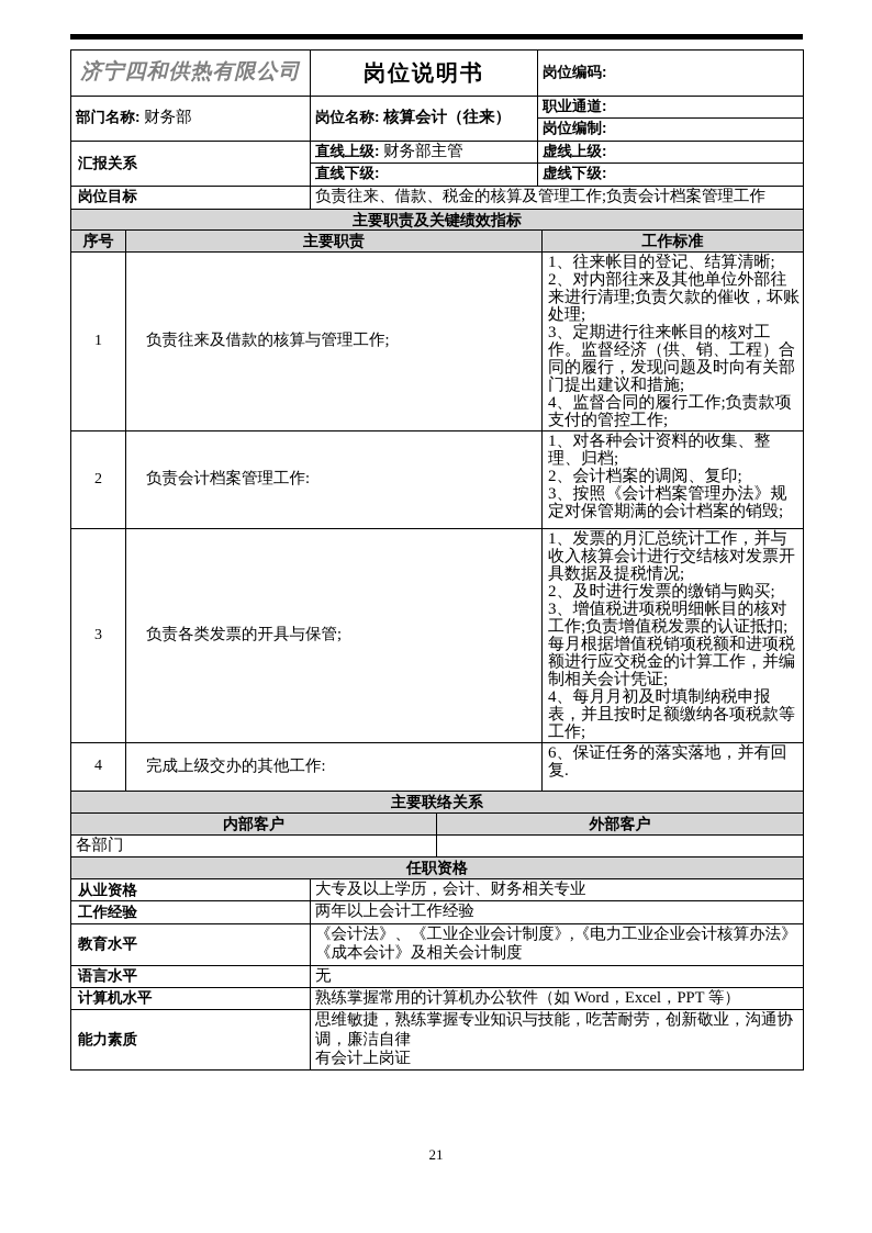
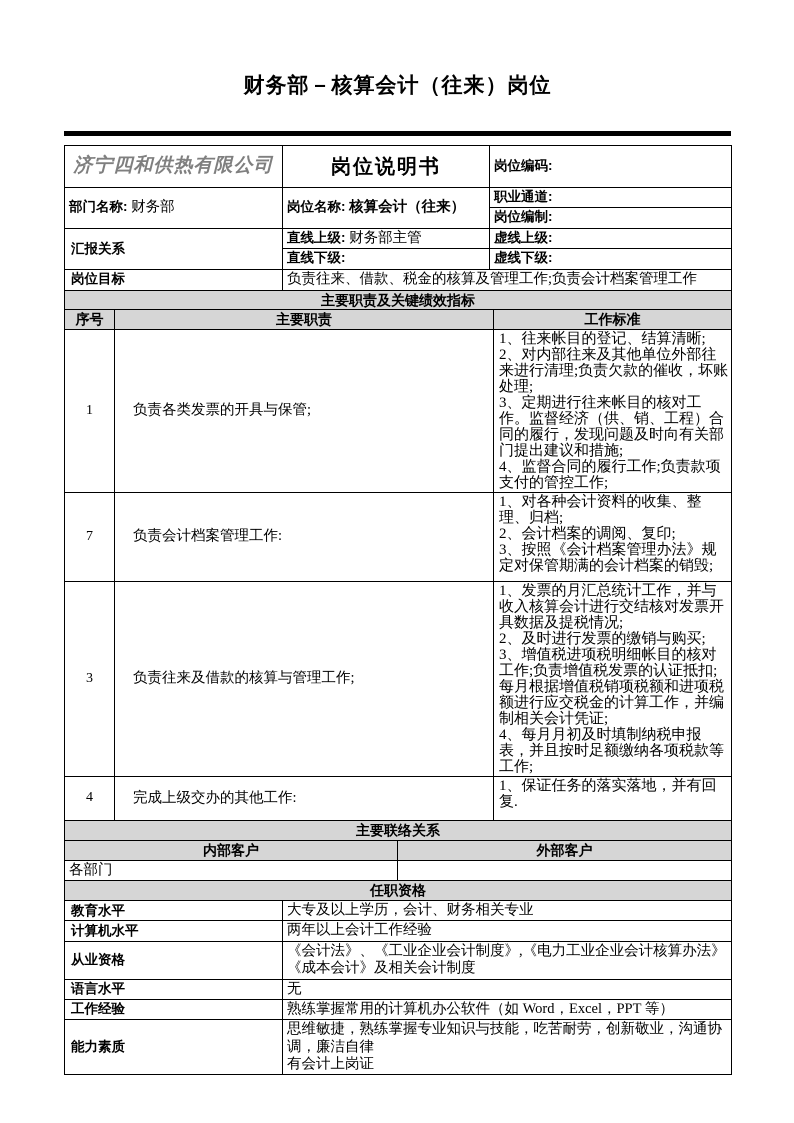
+ 财务部－核算会计（往来）岗位
  济宁四和供热有限公司	岗位说明书	岗位编码:
  部门名称: 财务部	岗位名称: 核算会计（往来）	职业通道:
  岗位编制:
  汇报关系	直线上级: 财务部主管	虚线上级:
  直线下级:	虚线下级:
  岗位目标	负责往来、借款、税金的核算及管理工作;负责会计档案管理工作
  主要职责及关键绩效指标
  序号	主要职责	工作标准
- 1	负责往来及借款的核算与管理工作;	1、往来帐目的登记、结算清晰; 2、对内部往来及其他单位外部往来进行清理;负责欠款的催收，坏账处理; 3、定期进行往来帐目的核对工作。监督经济（供、销、工程）合同的履行，发现问题及时向有关部门提出建议和措施; 4、监督合同的履行工作;负责款项支付的管控工作;
+ 1	负责各类发票的开具与保管;	1、往来帐目的登记、结算清晰; 2、对内部往来及其他单位外部往来进行清理;负责欠款的催收，坏账处理; 3、定期进行往来帐目的核对工作。监督经济（供、销、工程）合同的履行，发现问题及时向有关部门提出建议和措施; 4、监督合同的履行工作;负责款项支付的管控工作;
- 2	负责会计档案管理工作:	1、对各种会计资料的收集、整理、归档; 2、会计档案的调阅、复印; 3、按照《会计档案管理办法》规定对保管期满的会计档案的销毁;
+ 7	负责会计档案管理工作:	1、对各种会计资料的收集、整理、归档; 2、会计档案的调阅、复印; 3、按照《会计档案管理办法》规定对保管期满的会计档案的销毁;
- 3	负责各类发票的开具与保管;	1、发票的月汇总统计工作，并与收入核算会计进行交结核对发票开具数据及提税情况; 2、及时进行发票的缴销与购买; 3、增值税进项税明细帐目的核对工作;负责增值税发票的认证抵扣;每月根据增值税销项税额和进项税额进行应交税金的计算工作，并编制相关会计凭证; 4、每月月初及时填制纳税申报表，并且按时足额缴纳各项税款等工作;
+ 3	负责往来及借款的核算与管理工作;	1、发票的月汇总统计工作，并与收入核算会计进行交结核对发票开具数据及提税情况; 2、及时进行发票的缴销与购买; 3、增值税进项税明细帐目的核对工作;负责增值税发票的认证抵扣;每月根据增值税销项税额和进项税额进行应交税金的计算工作，并编制相关会计凭证; 4、每月月初及时填制纳税申报表，并且按时足额缴纳各项税款等工作;
- 4	完成上级交办的其他工作:	6、保证任务的落实落地，并有回复.
+ 4	完成上级交办的其他工作:	1、保证任务的落实落地，并有回复.
  主要联络关系
  内部客户	外部客户
  各部门
  任职资格
- 从业资格	大专及以上学历，会计、财务相关专业
+ 教育水平	大专及以上学历，会计、财务相关专业
- 工作经验	两年以上会计工作经验
+ 计算机水平	两年以上会计工作经验
- 教育水平	《会计法》、《工业企业会计制度》,《电力工业企业会计核算办法》《成本会计》及相关会计制度
+ 从业资格	《会计法》、《工业企业会计制度》,《电力工业企业会计核算办法》《成本会计》及相关会计制度
  语言水平	无
- 计算机水平	熟练掌握常用的计算机办公软件（如 Word，Excel，PPT 等）
+ 工作经验	熟练掌握常用的计算机办公软件（如 Word，Excel，PPT 等）
  能力素质	思维敏捷，熟练掌握专业知识与技能，吃苦耐劳，创新敬业，沟通协调，廉洁自律 有会计上岗证
- 21
